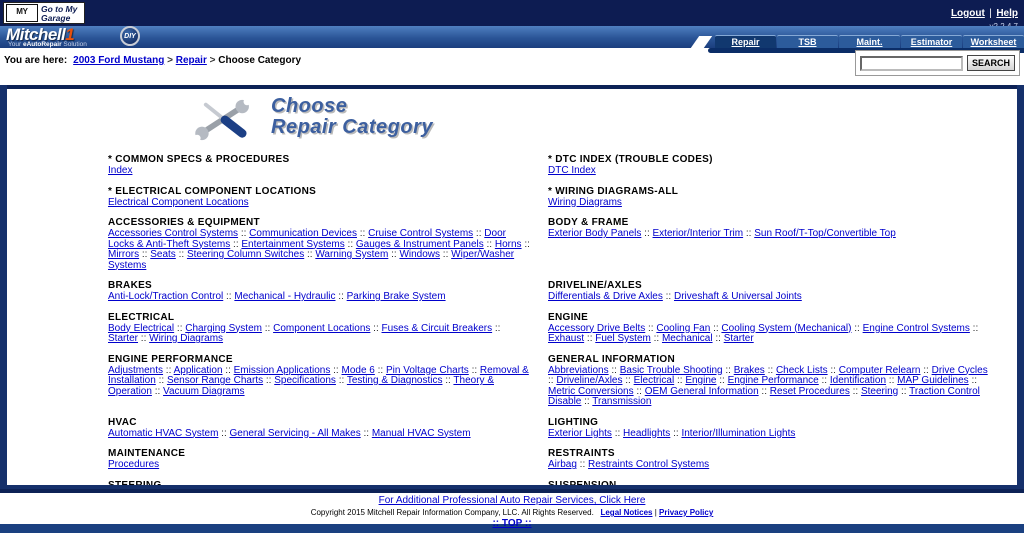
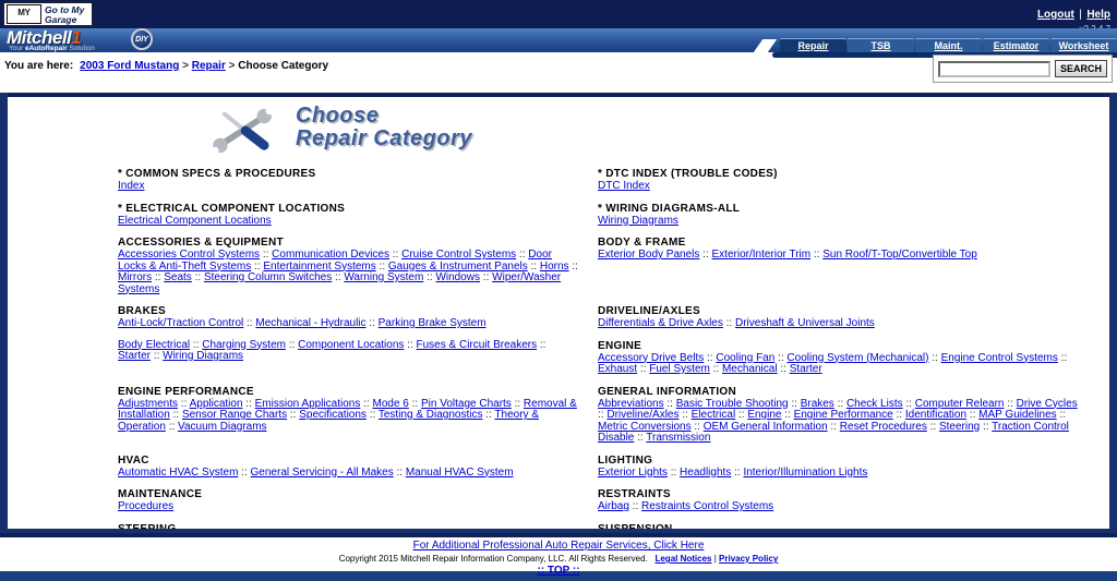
  Go to My Garage
  Logout | Help
  Mitchell1
  Repair
  TSB
  Maint.
  Estimator
  Worksheet
  You are here: 2003 Ford Mustang > Repair > Choose Category
  SEARCH
  Choose
  Repair Category
  * COMMON SPECS & PROCEDURES
  Index
  * DTC INDEX (TROUBLE CODES)
  DTC Index
  * ELECTRICAL COMPONENT LOCATIONS
  Electrical Component Locations
  * WIRING DIAGRAMS-ALL
  Wiring Diagrams
  ACCESSORIES & EQUIPMENT
  Accessories Control Systems :: Communication Devices :: Cruise Control Systems :: Door Locks & Anti-Theft Systems :: Entertainment Systems :: Gauges & Instrument Panels :: Horns :: Mirrors :: Seats :: Steering Column Switches :: Warning System :: Windows :: Wiper/Washer Systems
  BODY & FRAME
  Exterior Body Panels :: Exterior/Interior Trim :: Sun Roof/T-Top/Convertible Top
  BRAKES
  Anti-Lock/Traction Control :: Mechanical - Hydraulic :: Parking Brake System
  DRIVELINE/AXLES
  Differentials & Drive Axles :: Driveshaft & Universal Joints
- ELECTRICAL
  Body Electrical :: Charging System :: Component Locations :: Fuses & Circuit Breakers :: Starter :: Wiring Diagrams
  ENGINE
  Accessory Drive Belts :: Cooling Fan :: Cooling System (Mechanical) :: Engine Control Systems :: Exhaust :: Fuel System :: Mechanical :: Starter
  ENGINE PERFORMANCE
  Adjustments :: Application :: Emission Applications :: Mode 6 :: Pin Voltage Charts :: Removal & Installation :: Sensor Range Charts :: Specifications :: Testing & Diagnostics :: Theory & Operation :: Vacuum Diagrams
  GENERAL INFORMATION
  Abbreviations :: Basic Trouble Shooting :: Brakes :: Check Lists :: Computer Relearn :: Drive Cycles :: Driveline/Axles :: Electrical :: Engine :: Engine Performance :: Identification :: MAP Guidelines :: Metric Conversions :: OEM General Information :: Reset Procedures :: Steering :: Traction Control Disable :: Transmission
  HVAC
  Automatic HVAC System :: General Servicing - All Makes :: Manual HVAC System
  LIGHTING
  Exterior Lights :: Headlights :: Interior/Illumination Lights
  MAINTENANCE
  Procedures
  RESTRAINTS
  Airbag :: Restraints Control Systems
  For Additional Professional Auto Repair Services, Click Here
  Copyright 2015 Mitchell Repair Information Company, LLC. All Rights Reserved. Legal Notices | Privacy Policy
  :: TOP ::
